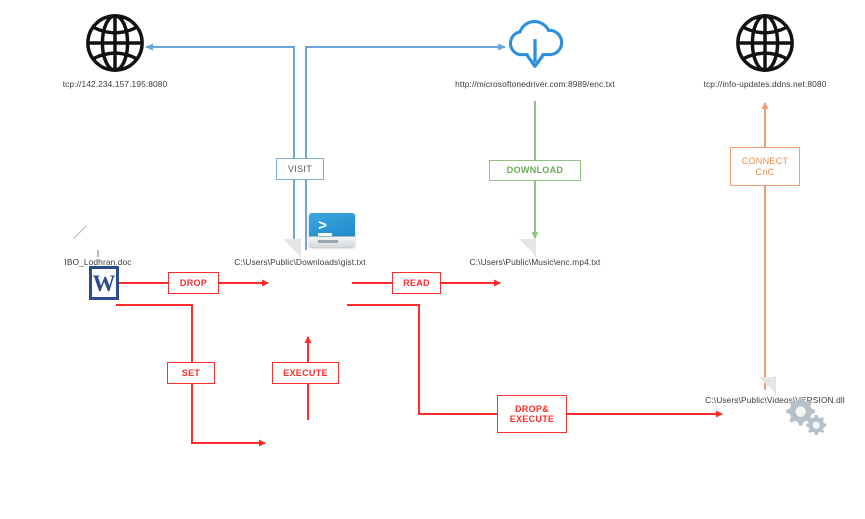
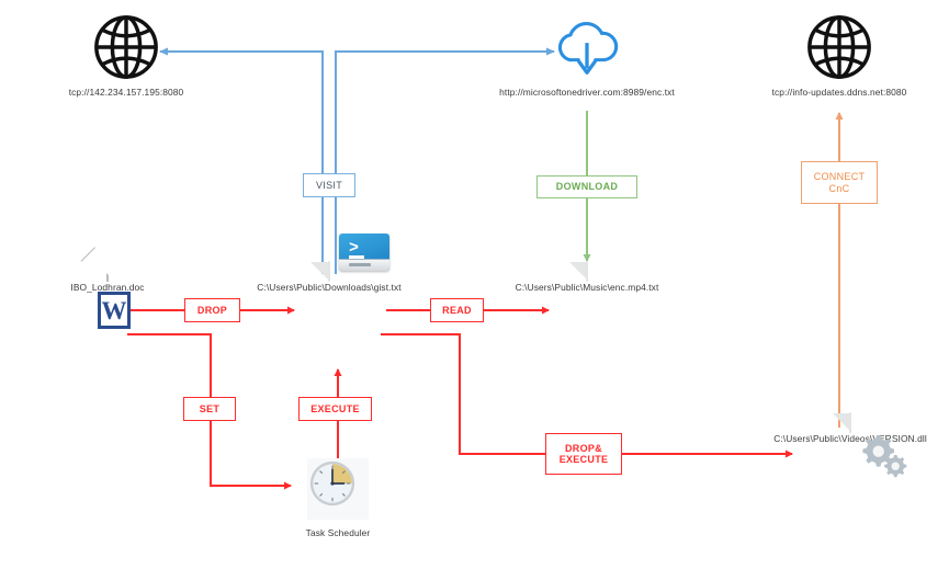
  tcp://142.234.157.195:8080
  http://microsoftonedriver.com:8989/enc.txt
  tcp://info-updates.ddns.net:8080
  W
  IBO_Lodhran.doc
  >
  C:\Users\Public\Downloads\gist.txt
  C:\Users\Public\Music\enc.mp4.txt
  C:\Users\Public\Videos\ESION.dll
+ Task Scheduler
  VISIT
  DOWNLOAD
  CONNECT
  CnC
  DROP
  READ
  SET
  EXECUTE
  DROP&
  EXECUTE
